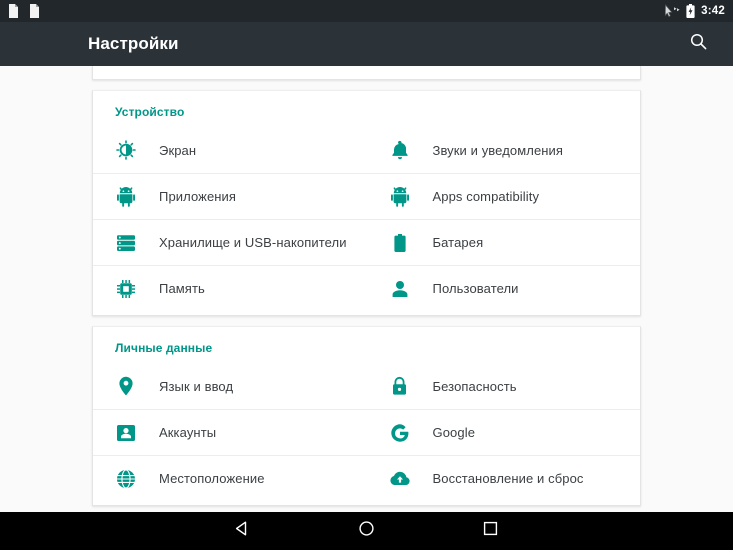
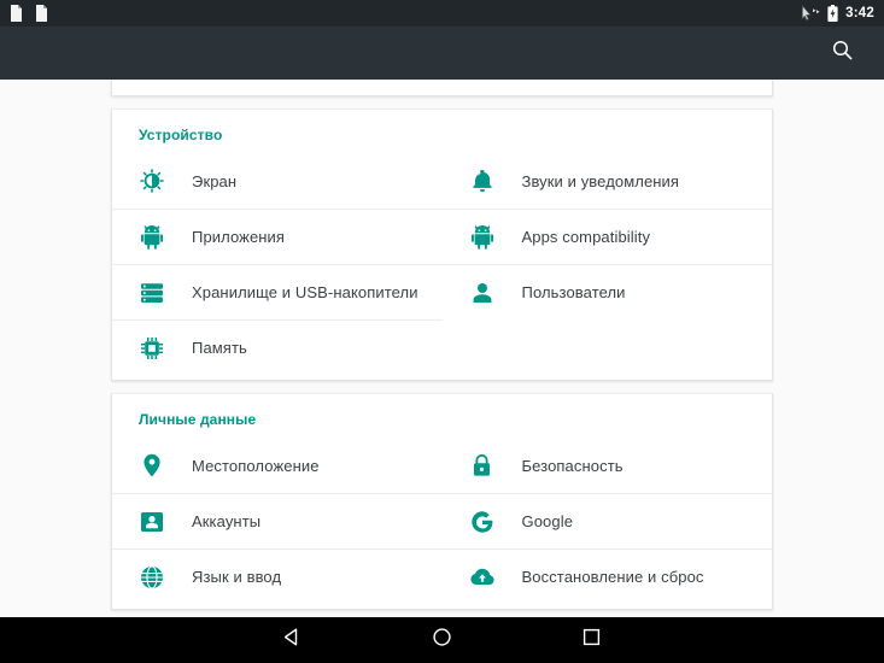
  3:42
- Настройки
  Устройство
  Экран
  Приложения
  Хранилище и USB-накопители
  Память
  Звуки и уведомления
  Apps compatibility
- Батарея
  Пользователи
  Личные данные
- Язык и ввод
+ Местоположение
  Аккаунты
- Местоположение
+ Язык и ввод
  Безопасность
  Google
  Восстановление и сброс
